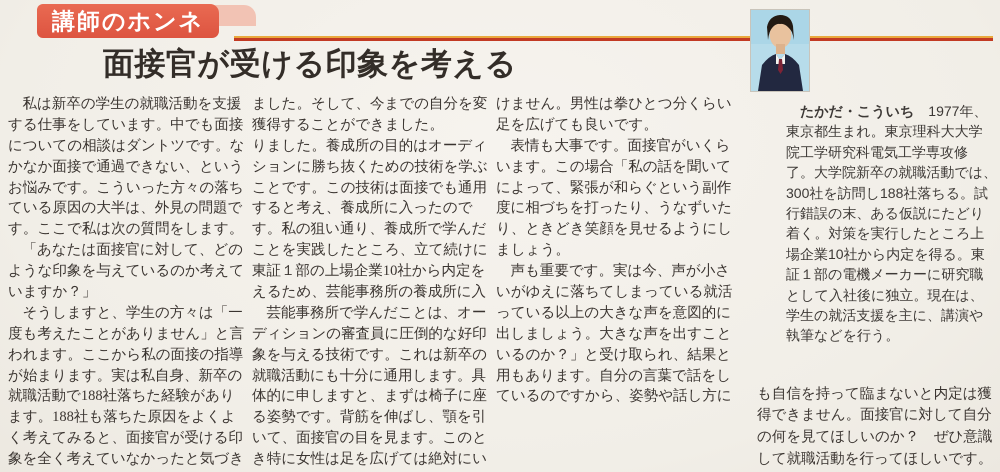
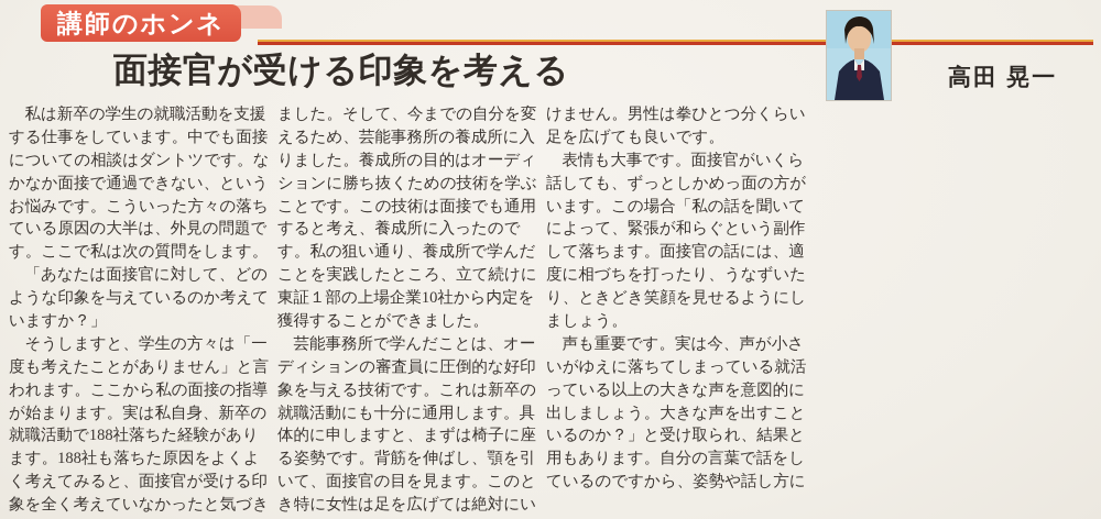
  講師のホンネ
  面接官が受ける印象を考える
+ 高田 晃一
  私は新卒の学生の就職活動を支援
  する仕事をしています。中でも面接
  についての相談はダントツです。な
  かなか面接で通過できない、という
  お悩みです。こういった方々の落ち
  ている原因の大半は、外見の問題で
  す。ここで私は次の質問をします。
  「あなたは面接官に対して、どの
  ような印象を与えているのか考えて
  いますか？」
  そうしますと、学生の方々は「一
  度も考えたことがありません」と言
  われます。ここから私の面接の指導
  が始まります。実は私自身、新卒の
  就職活動で188社落ちた経験があり
  ます。188社も落ちた原因をよくよ
  く考えてみると、面接官が受ける印
  象を全く考えていなかったと気づき
  ました。そして、今までの自分を変
- 獲得することができました。
+ えるため、芸能事務所の養成所に入
  りました。養成所の目的はオーディ
  ションに勝ち抜くための技術を学ぶ
  ことです。この技術は面接でも通用
  すると考え、養成所に入ったので
  す。私の狙い通り、養成所で学んだ
  ことを実践したところ、立て続けに
  東証１部の上場企業10社から内定を
- えるため、芸能事務所の養成所に入
+ 獲得することができました。
  芸能事務所で学んだことは、オー
  ディションの審査員に圧倒的な好印
  象を与える技術です。これは新卒の
  就職活動にも十分に通用します。具
  体的に申しますと、まずは椅子に座
  る姿勢です。背筋を伸ばし、顎を引
  いて、面接官の目を見ます。このと
  き特に女性は足を広げては絶対にい
  けません。男性は拳ひとつ分くらい
  足を広げても良いです。
  表情も大事です。面接官がいくら
+ 話しても、ずっとしかめっ面の方が
  います。この場合「私の話を聞いて
  によって、緊張が和らぐという副作
+ して落ちます。面接官の話には、適
  度に相づちを打ったり、うなずいた
  り、ときどき笑顔を見せるようにし
  ましょう。
  声も重要です。実は今、声が小さ
  いがゆえに落ちてしまっている就活
  っている以上の大きな声を意図的に
  出しましょう。大きな声を出すこと
  いるのか？」と受け取られ、結果と
  用もあります。自分の言葉で話をし
  ているのですから、姿勢や話し方に
- たかだ・こういち 1977年、
- 東京都生まれ。東京理科大大学
- 院工学研究科電気工学専攻修
- 了。大学院新卒の就職活動では、
- 300社を訪問し188社落ちる。試
- 行錯誤の末、ある仮説にたどり
- 着く。対策を実行したところ上
- 場企業10社から内定を得る。東
- 証１部の電機メーカーに研究職
- として入社後に独立。現在は、
- 学生の就活支援を主に、講演や
- 執筆などを行う。
- も自信を持って臨まないと内定は獲
- 得できません。面接官に対して自分
- の何を見てほしいのか？ ぜひ意識
- して就職活動を行ってほしいです。
